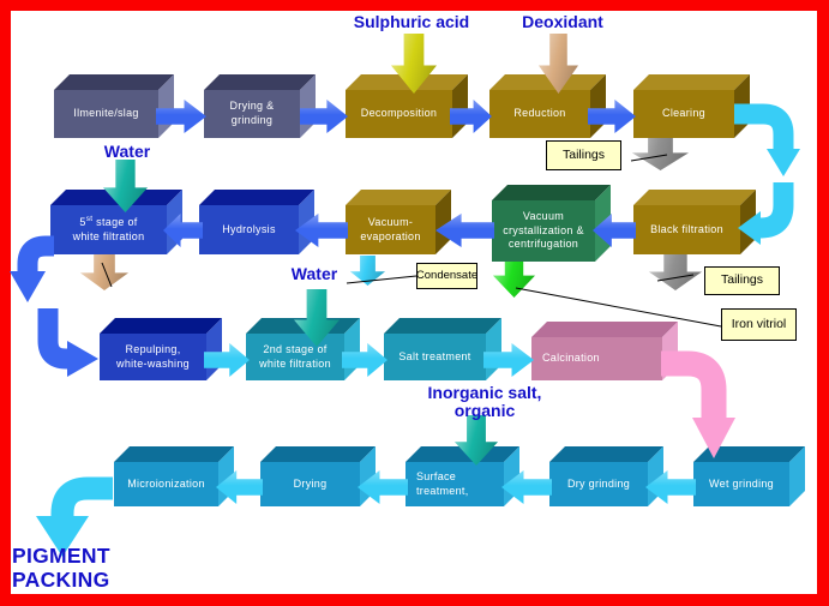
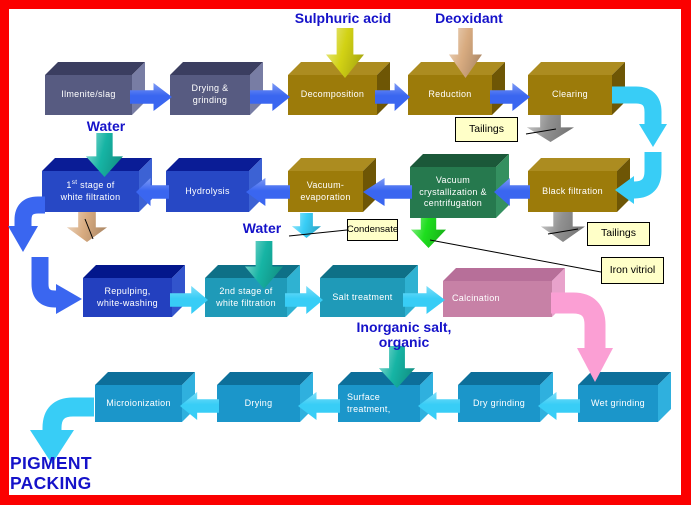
  Sulphuric acid
  Deoxidant
  Water
  Water
  Inorganic salt,
  organic
  PIGMENT
  PACKING
  Ilmenite/slag
  Drying &
  grinding
  Decomposition
  Reduction
  Clearing
- 5 stage of
+ 1 stage of
  white filtration
  Hydrolysis
  Vacuum-
  evaporation
  Vacuum
  crystallization &
  centrifugation
  Black filtration
  Repulping,
  white-washing
  2nd stage of
  white filtration
  Salt treatment
  Calcination
  Microionization
  Drying
  Surface
  treatment,
  Dry grinding
  Wet grinding
  Tailings
  Condensate
  Tailings
  Iron vitriol
